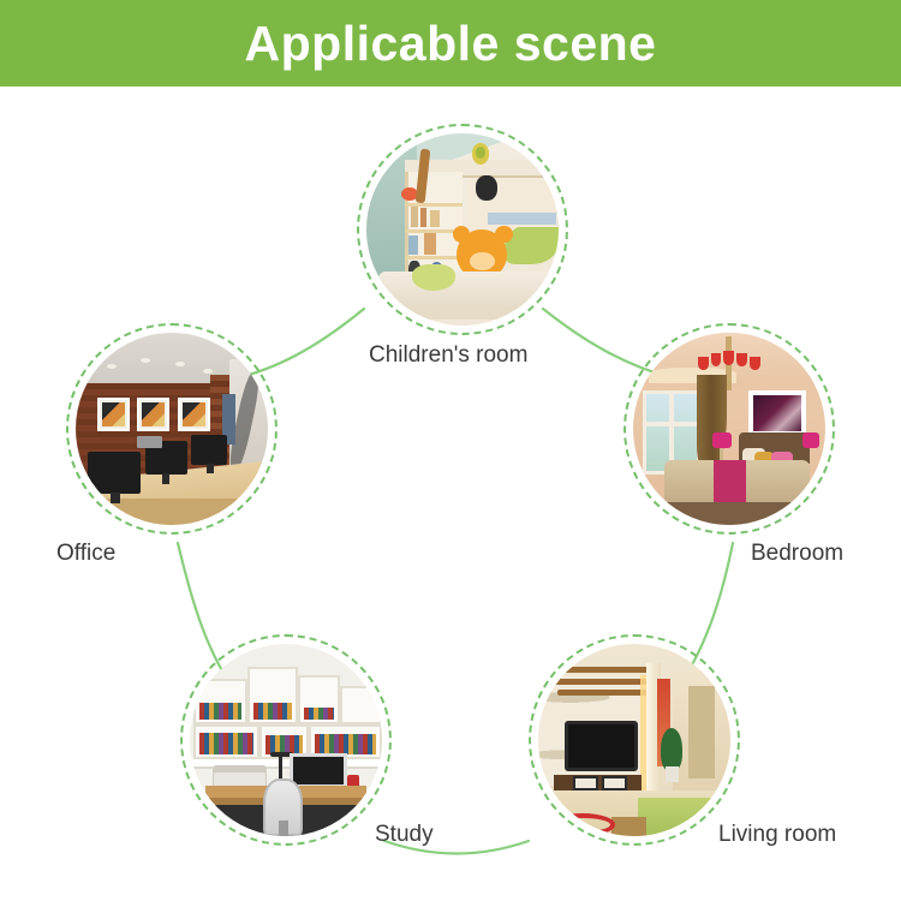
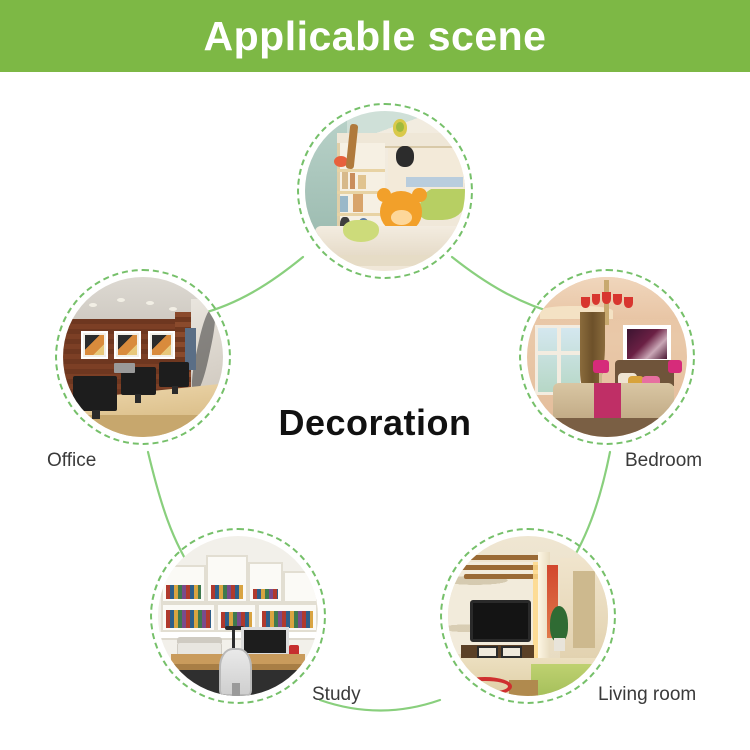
  Applicable scene
- Children's room
  Office
  Bedroom
  Study
  Living room
+ Decoration
